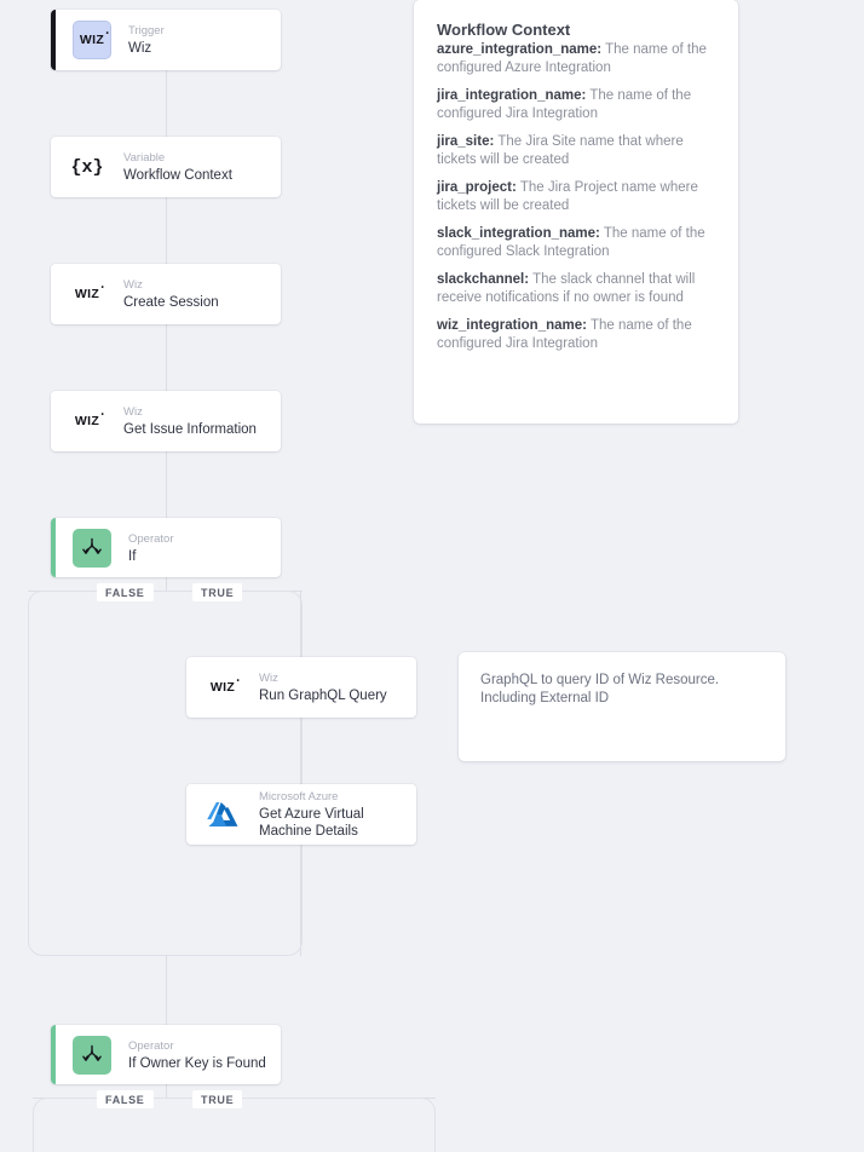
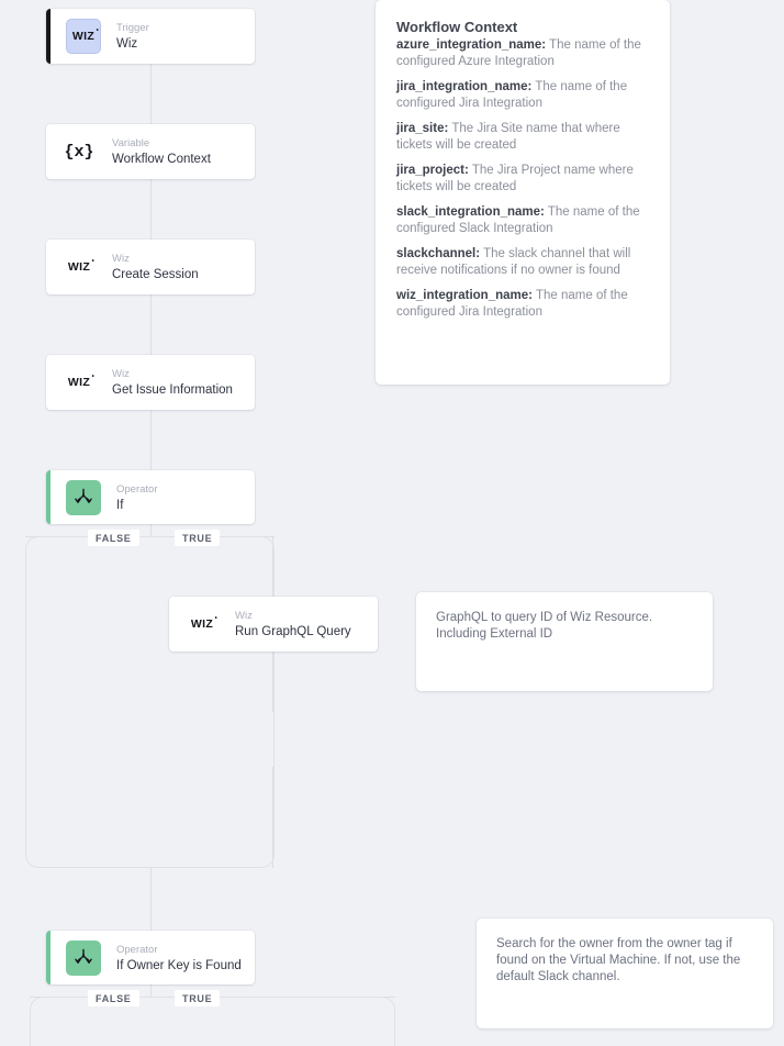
  FALSE
  TRUE
  FALSE
  TRUE
  WIZ
  Trigger
  Wiz
  {x}
  Variable
  Workflow Context
  WIZ
  Wiz
  Create Session
  WIZ
  Wiz
  Get Issue Information
  Operator
  If
  WIZ
  Wiz
  Run GraphQL Query
- Microsoft Azure
- Get Azure Virtual Machine Details
  Operator
  If Owner Key is Found
  Workflow Context
  azure_integration_name: The name of the configured Azure Integration
  jira_integration_name: The name of the configured Jira Integration
  jira_site: The Jira Site name that where tickets will be created
  jira_project: The Jira Project name where tickets will be created
  slack_integration_name: The name of the configured Slack Integration
  slackchannel: The slack channel that will receive notifications if no owner is found
  wiz_integration_name: The name of the configured Jira Integration
  GraphQL to query ID of Wiz Resource. Including External ID
+ Search for the owner from the owner tag if found on the Virtual Machine. If not, use the default Slack channel.
